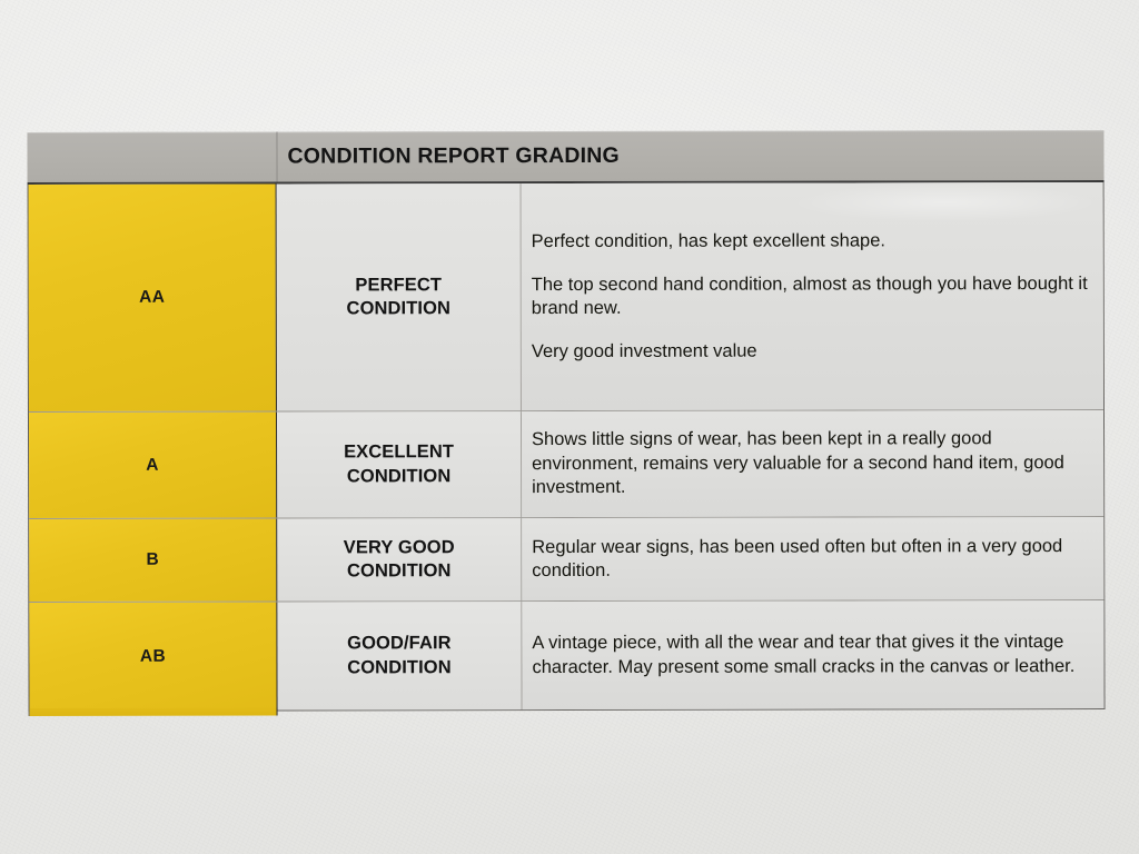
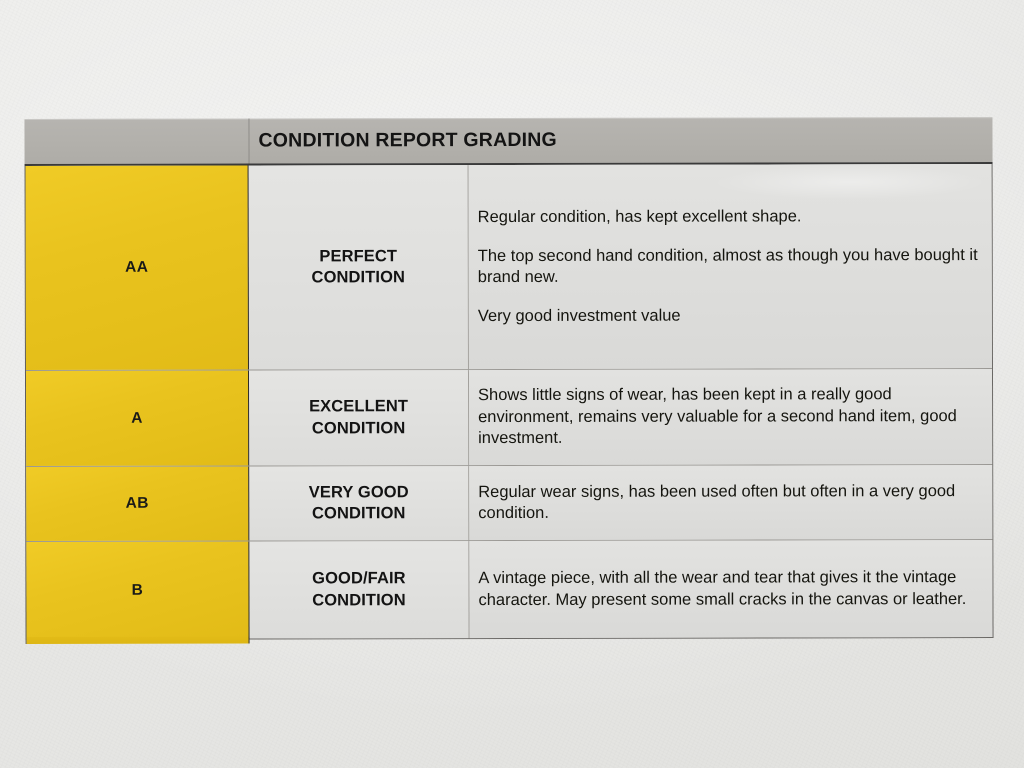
  CONDITION REPORT GRADING
  AA
  PERFECT
  CONDITION
- Perfect condition, has kept excellent shape.
+ Regular condition, has kept excellent shape.
  The top second hand condition, almost as though you have bought it brand new.
  Very good investment value
  A
  EXCELLENT
  CONDITION
  Shows little signs of wear, has been kept in a really good environment, remains very valuable for a second hand item, good investment.
- B
+ AB
  VERY GOOD
  CONDITION
  Regular wear signs, has been used often but often in a very good condition.
- AB
+ B
  GOOD/FAIR
  CONDITION
  A vintage piece, with all the wear and tear that gives it the vintage character. May present some small cracks in the canvas or leather.
